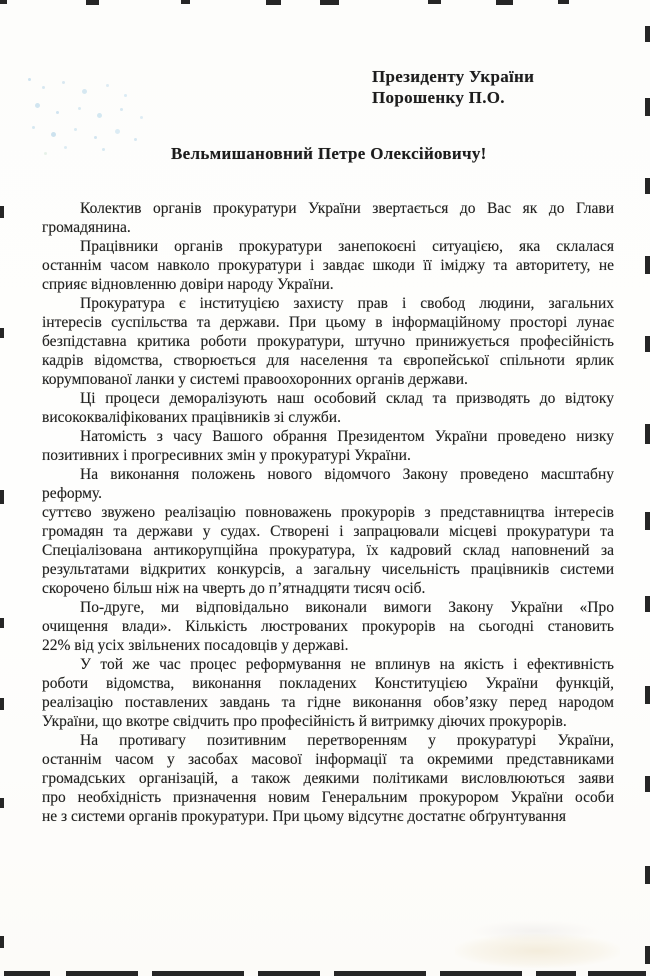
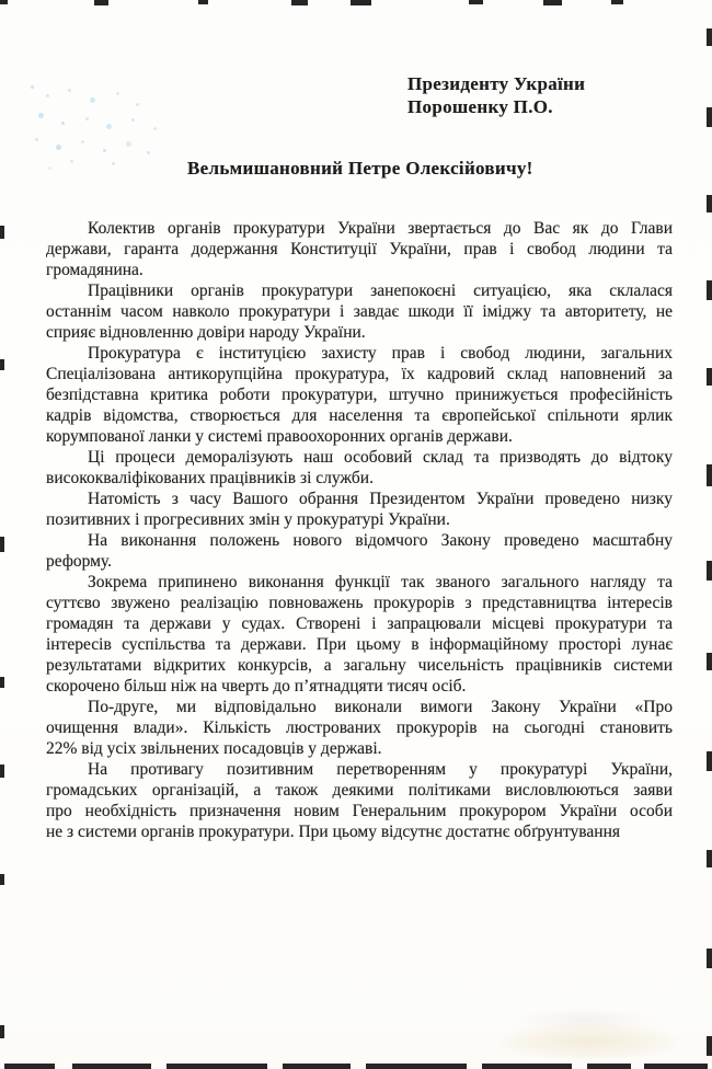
  Президенту України
  Порошенку П.О.
  Вельмишановний Петре Олексійовичу!
  Колектив органів прокуратури України звертається до Вас як до Глави
+ держави, гаранта додержання Конституції України, прав і свобод людини та
  громадянина.
  Працівники органів прокуратури занепокоєні ситуацією, яка склалася
  останнім часом навколо прокуратури і завдає шкоди її іміджу та авторитету, не
  сприяє відновленню довіри народу України.
  Прокуратура є інституцією захисту прав і свобод людини, загальних
- інтересів суспільства та держави. При цьому в інформаційному просторі лунає
+ Спеціалізована антикорупційна прокуратура, їх кадровий склад наповнений за
  безпідставна критика роботи прокуратури, штучно принижується професійність
  кадрів відомства, створюється для населення та європейської спільноти ярлик
  корумпованої ланки у системі правоохоронних органів держави.
  Ці процеси деморалізують наш особовий склад та призводять до відтоку
  висококваліфікованих працівників зі служби.
  Натомість з часу Вашого обрання Президентом України проведено низку
  позитивних і прогресивних змін у прокуратурі України.
  На виконання положень нового відомчого Закону проведено масштабну
  реформу.
+ Зокрема припинено виконання функції так званого загального нагляду та
  суттєво звужено реалізацію повноважень прокурорів з представництва інтересів
  громадян та держави у судах. Створені і запрацювали місцеві прокуратури та
- Спеціалізована антикорупційна прокуратура, їх кадровий склад наповнений за
+ інтересів суспільства та держави. При цьому в інформаційному просторі лунає
  результатами відкритих конкурсів, а загальну чисельність працівників системи
  скорочено більш ніж на чверть до п’ятнадцяти тисяч осіб.
  По-друге, ми відповідально виконали вимоги Закону України «Про
  очищення влади». Кількість люстрованих прокурорів на сьогодні становить
  22% від усіх звільнених посадовців у державі.
- У той же час процес реформування не вплинув на якість і ефективність
- роботи відомства, виконання покладених Конституцією України функцій,
- реалізацію поставлених завдань та гідне виконання обов’язку перед народом
- України, що вкотре свідчить про професійність й витримку діючих прокурорів.
  На противагу позитивним перетворенням у прокуратурі України,
- останнім часом у засобах масової інформації та окремими представниками
  громадських організацій, а також деякими політиками висловлюються заяви
  про необхідність призначення новим Генеральним прокурором України особи
  не з системи органів прокуратури. При цьому відсутнє достатнє обґрунтування
